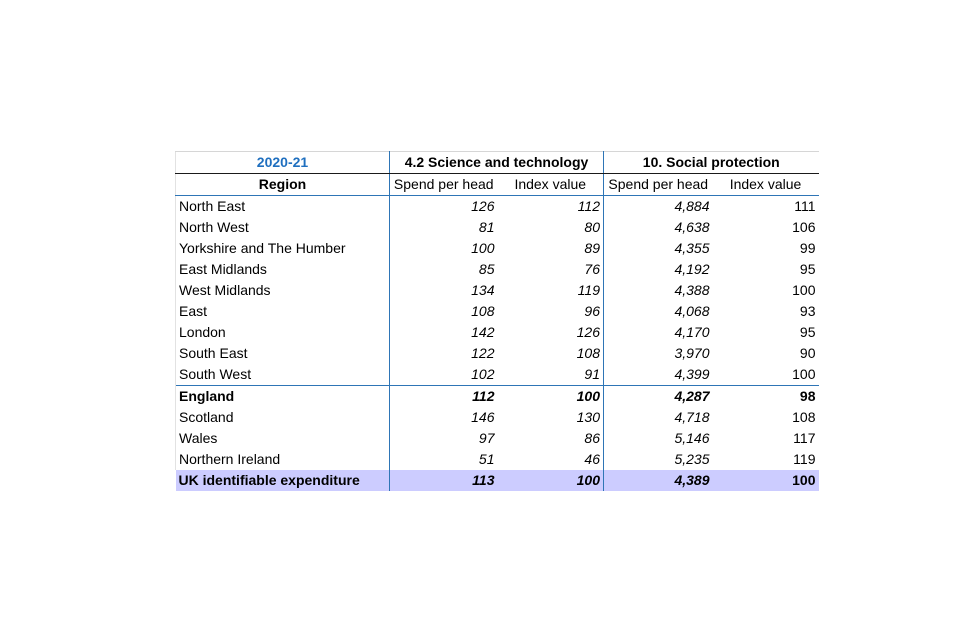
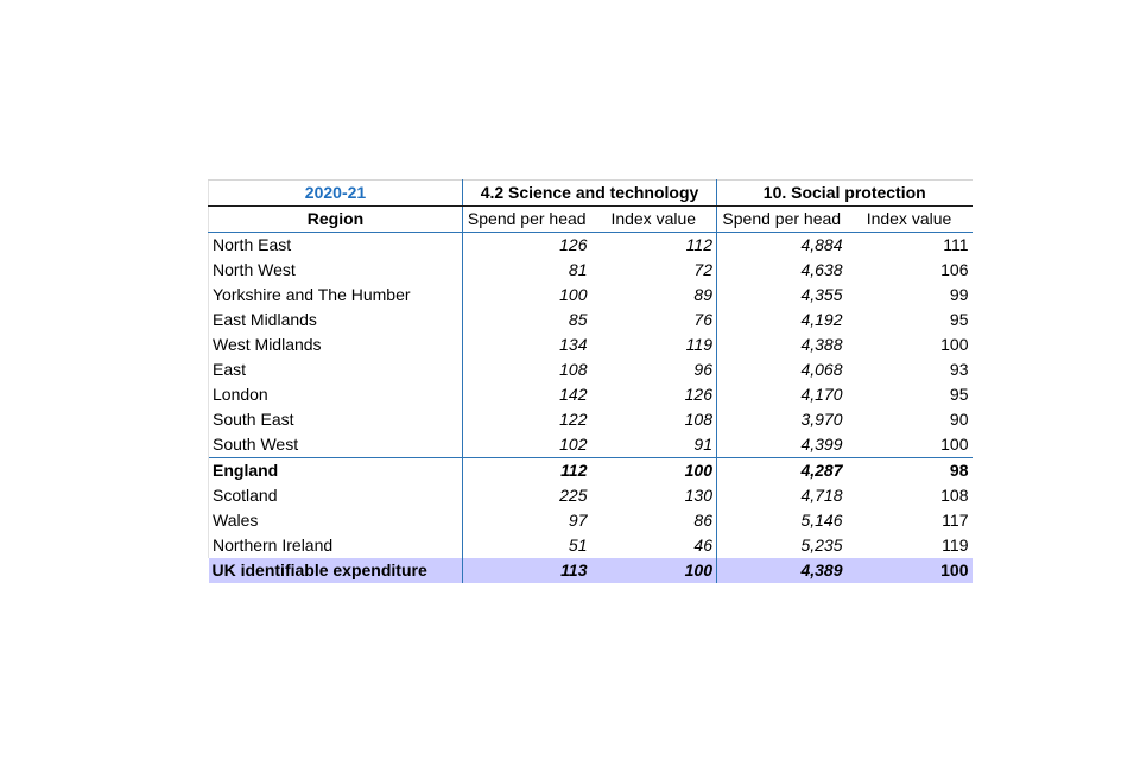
  2020-21	4.2 Science and technology	10. Social protection
  Region	Spend per head	Index value	Spend per head	Index value
  North East	126	112	4,884	111
- North West	81	80	4,638	106
+ North West	81	72	4,638	106
  Yorkshire and The Humber	100	89	4,355	99
  East Midlands	85	76	4,192	95
  West Midlands	134	119	4,388	100
  East	108	96	4,068	93
  London	142	126	4,170	95
  South East	122	108	3,970	90
  South West	102	91	4,399	100
  England	112	100	4,287	98
- Scotland	146	130	4,718	108
+ Scotland	225	130	4,718	108
  Wales	97	86	5,146	117
  Northern Ireland	51	46	5,235	119
  UK identifiable expenditure	113	100	4,389	100
